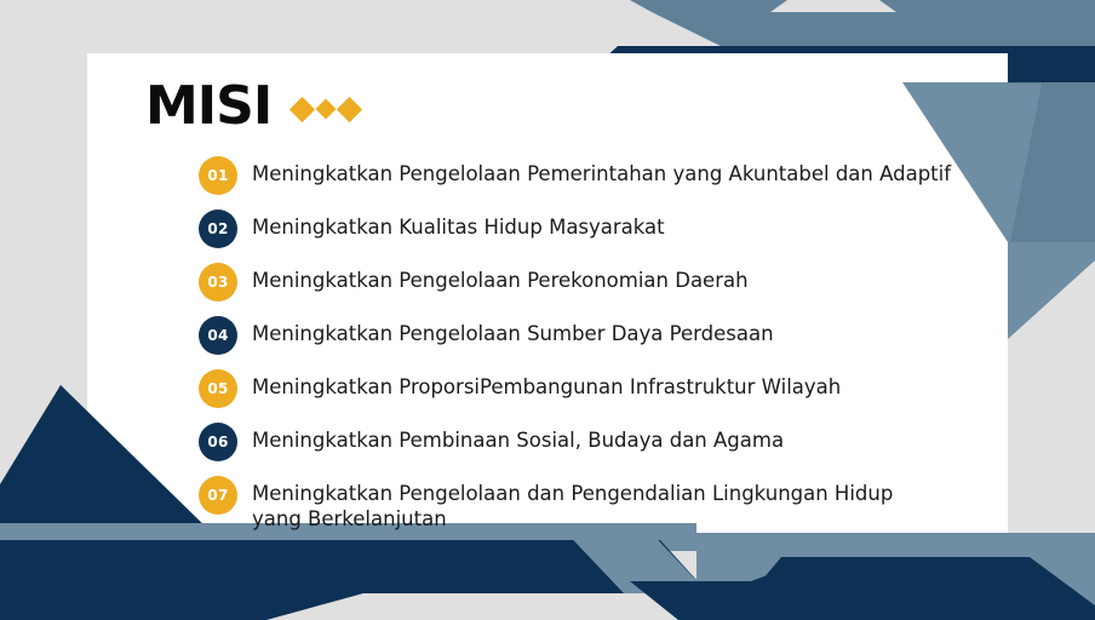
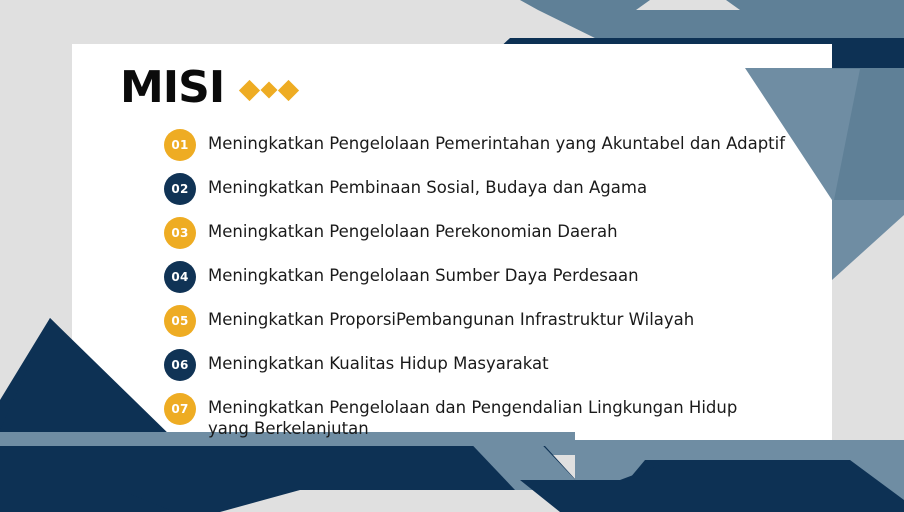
  MISI
  01
  Meningkatkan Pengelolaan Pemerintahan yang Akuntabel dan Adaptif
  02
- Meningkatkan Kualitas Hidup Masyarakat
+ Meningkatkan Pembinaan Sosial, Budaya dan Agama
  03
  Meningkatkan Pengelolaan Perekonomian Daerah
  04
  Meningkatkan Pengelolaan Sumber Daya Perdesaan
  05
  Meningkatkan ProporsiPembangunan Infrastruktur Wilayah
  06
- Meningkatkan Pembinaan Sosial, Budaya dan Agama
+ Meningkatkan Kualitas Hidup Masyarakat
  07
  Meningkatkan Pengelolaan dan Pengendalian Lingkungan Hidup
  yang Berkelanjutan
